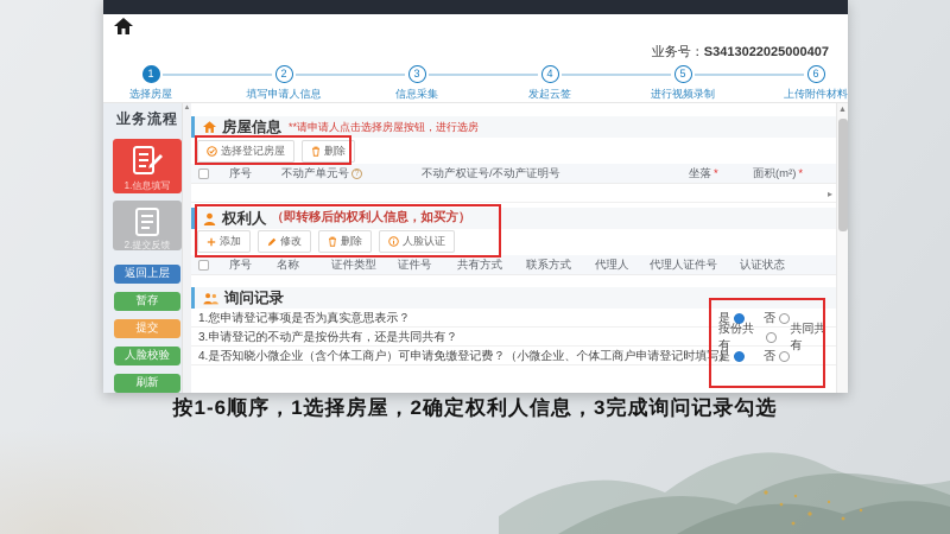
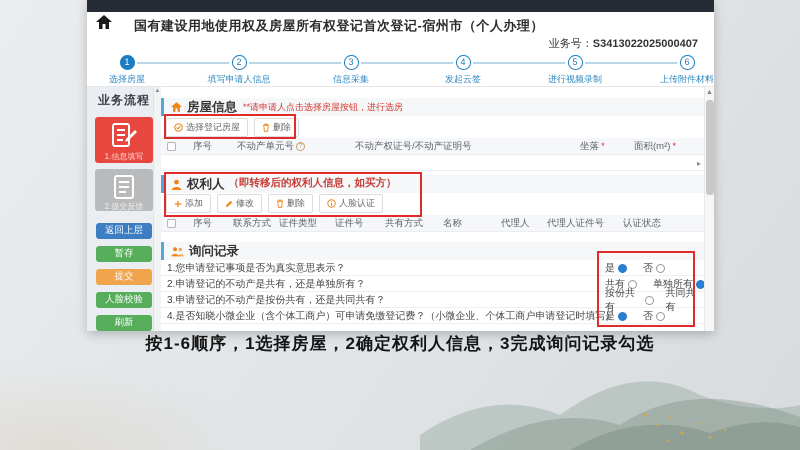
+ 国有建设用地使用权及房屋所有权登记首次登记-宿州市（个人办理）
  业务号：S3413022025000407
  1
  选择房屋
  2
  填写申请人信息
  3
  信息采集
  4
  发起云签
  5
  进行视频录制
  6
  上传附件材料
  业务流程
  1.信息填写
  2.提交反馈
  返回上层
  暂存
  提交
  人脸校验
  刷新
  房屋信息
  **请申请人点击选择房屋按钮，进行选房
  选择登记房屋
  删除
  序号
  不动产单元号
  不动产权证号/不动产证明号
  坐落
  *
  面积(m²)
  *
  ▸
  权利人
  （即转移后的权利人信息，如买方）
  添加
  修改
  删除
  人脸认证
  序号
- 名称
+ 联系方式
  证件类型
  证件号
  共有方式
- 联系方式
+ 名称
  代理人
  代理人证件号
  认证状态
  询问记录
  1.您申请登记事项是否为真实意思表示？
  是
  否
+ 2.申请登记的不动产是共有，还是单独所有？
+ 共有
+ 单独所有
  3.申请登记的不动产是按份共有，还是共同共有？
  按份共有
  共同共有
  4.是否知晓小微企业（含个体工商户）可申请免缴登记费？（小微企业、个体工商户申请登记时填写）
  是
  否
  按1-6顺序，1选择房屋，2确定权利人信息，3完成询问记录勾选
